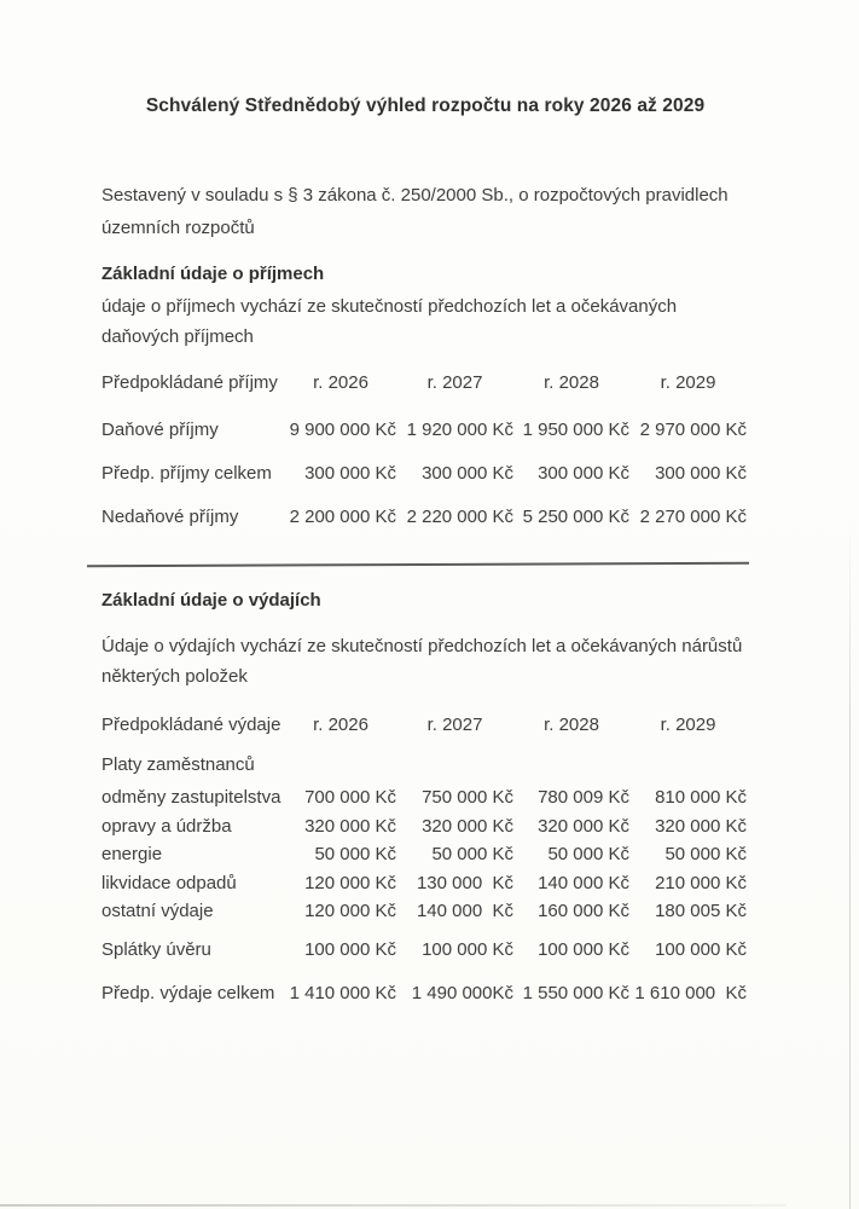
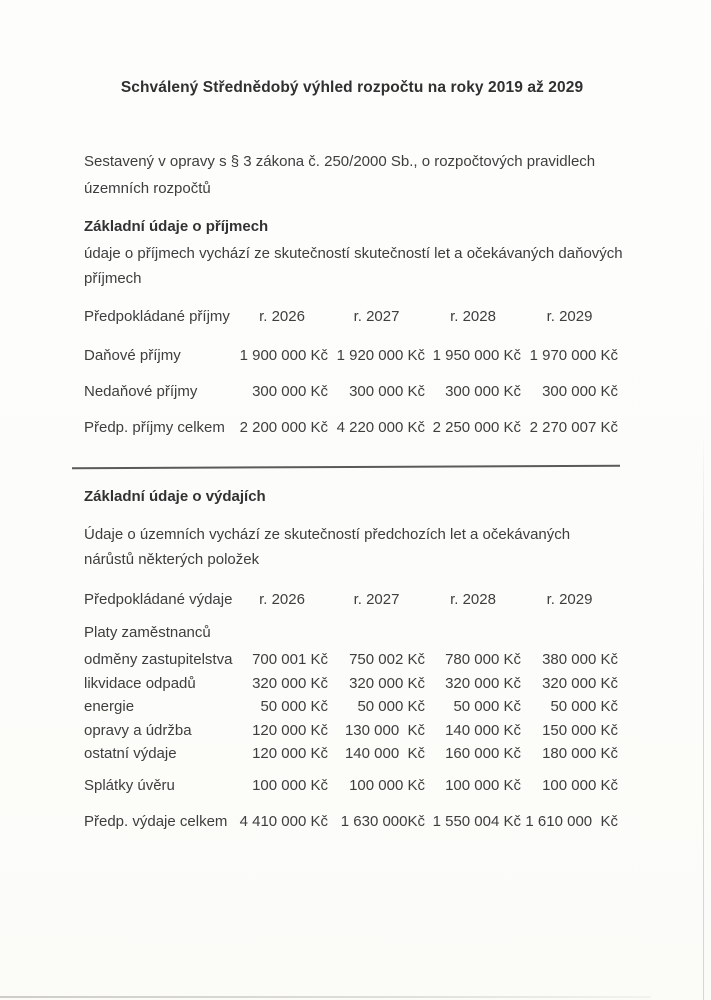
- Schválený Střednědobý výhled rozpočtu na roky 2026 až 2029
+ Schválený Střednědobý výhled rozpočtu na roky 2019 až 2029
- Sestavený v souladu s § 3 zákona č. 250/2000 Sb., o rozpočtových pravidlech územních rozpočtů
+ Sestavený v opravy s § 3 zákona č. 250/2000 Sb., o rozpočtových pravidlech územních rozpočtů
  Základní údaje o příjmech
- údaje o příjmech vychází ze skutečností předchozích let a očekávaných daňových příjmech
+ údaje o příjmech vychází ze skutečností skutečností let a očekávaných daňových příjmech
  Předpokládané příjmy
  r. 2026
  r. 2027
  r. 2028
  r. 2029
  Daňové příjmy
- 9 900 000 Kč
+ 1 900 000 Kč
  1 920 000 Kč
  1 950 000 Kč
- 2 970 000 Kč
+ 1 970 000 Kč
- Předp. příjmy celkem
+ Nedaňové příjmy
  300 000 Kč
  300 000 Kč
  300 000 Kč
  300 000 Kč
- Nedaňové příjmy
+ Předp. příjmy celkem
  2 200 000 Kč
- 2 220 000 Kč
+ 4 220 000 Kč
- 5 250 000 Kč
+ 2 250 000 Kč
- 2 270 000 Kč
+ 2 270 007 Kč
  Základní údaje o výdajích
- Údaje o výdajích vychází ze skutečností předchozích let a očekávaných nárůstů některých položek
+ Údaje o územních vychází ze skutečností předchozích let a očekávaných nárůstů některých položek
  Předpokládané výdaje
  r. 2026
  r. 2027
  r. 2028
  r. 2029
  Platy zaměstnanců
  odměny zastupitelstva
- 700 000 Kč
+ 700 001 Kč
- 750 000 Kč
+ 750 002 Kč
- 780 009 Kč
+ 780 000 Kč
- 810 000 Kč
+ 380 000 Kč
- opravy a údržba
+ likvidace odpadů
  320 000 Kč
  320 000 Kč
  320 000 Kč
  320 000 Kč
  energie
  50 000 Kč
  50 000 Kč
  50 000 Kč
  50 000 Kč
- likvidace odpadů
+ opravy a údržba
  120 000 Kč
  130 000 Kč
  140 000 Kč
- 210 000 Kč
+ 150 000 Kč
  ostatní výdaje
  120 000 Kč
  140 000 Kč
  160 000 Kč
- 180 005 Kč
+ 180 000 Kč
  Splátky úvěru
  100 000 Kč
  100 000 Kč
  100 000 Kč
  100 000 Kč
  Předp. výdaje celkem
- 1 410 000 Kč
+ 4 410 000 Kč
- 1 490 000Kč
+ 1 630 000Kč
- 1 550 000 Kč
+ 1 550 004 Kč
  1 610 000 Kč
